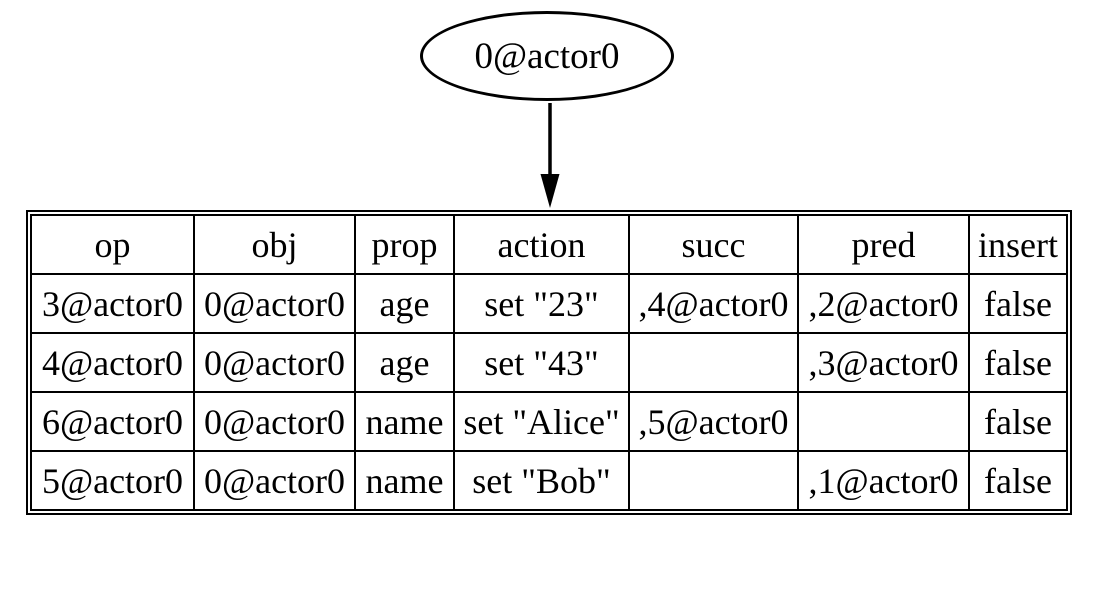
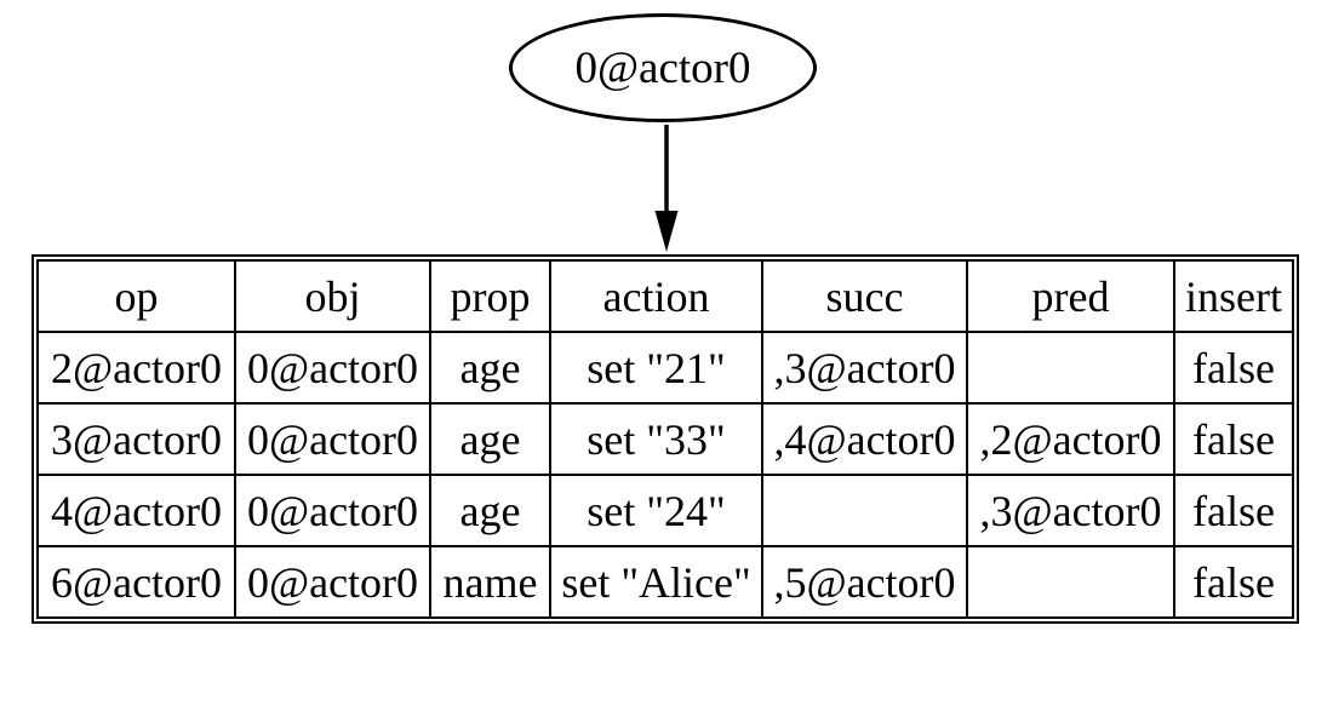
  0@actor0
  op	obj	prop	action	succ	pred	insert
+ 2@actor0	0@actor0	age	set "21"	,3@actor0		false
- 3@actor0	0@actor0	age	set "23"	,4@actor0	,2@actor0	false
+ 3@actor0	0@actor0	age	set "33"	,4@actor0	,2@actor0	false
- 4@actor0	0@actor0	age	set "43"		,3@actor0	false
+ 4@actor0	0@actor0	age	set "24"		,3@actor0	false
  6@actor0	0@actor0	name	set "Alice"	,5@actor0		false
- 5@actor0	0@actor0	name	set "Bob"		,1@actor0	false
